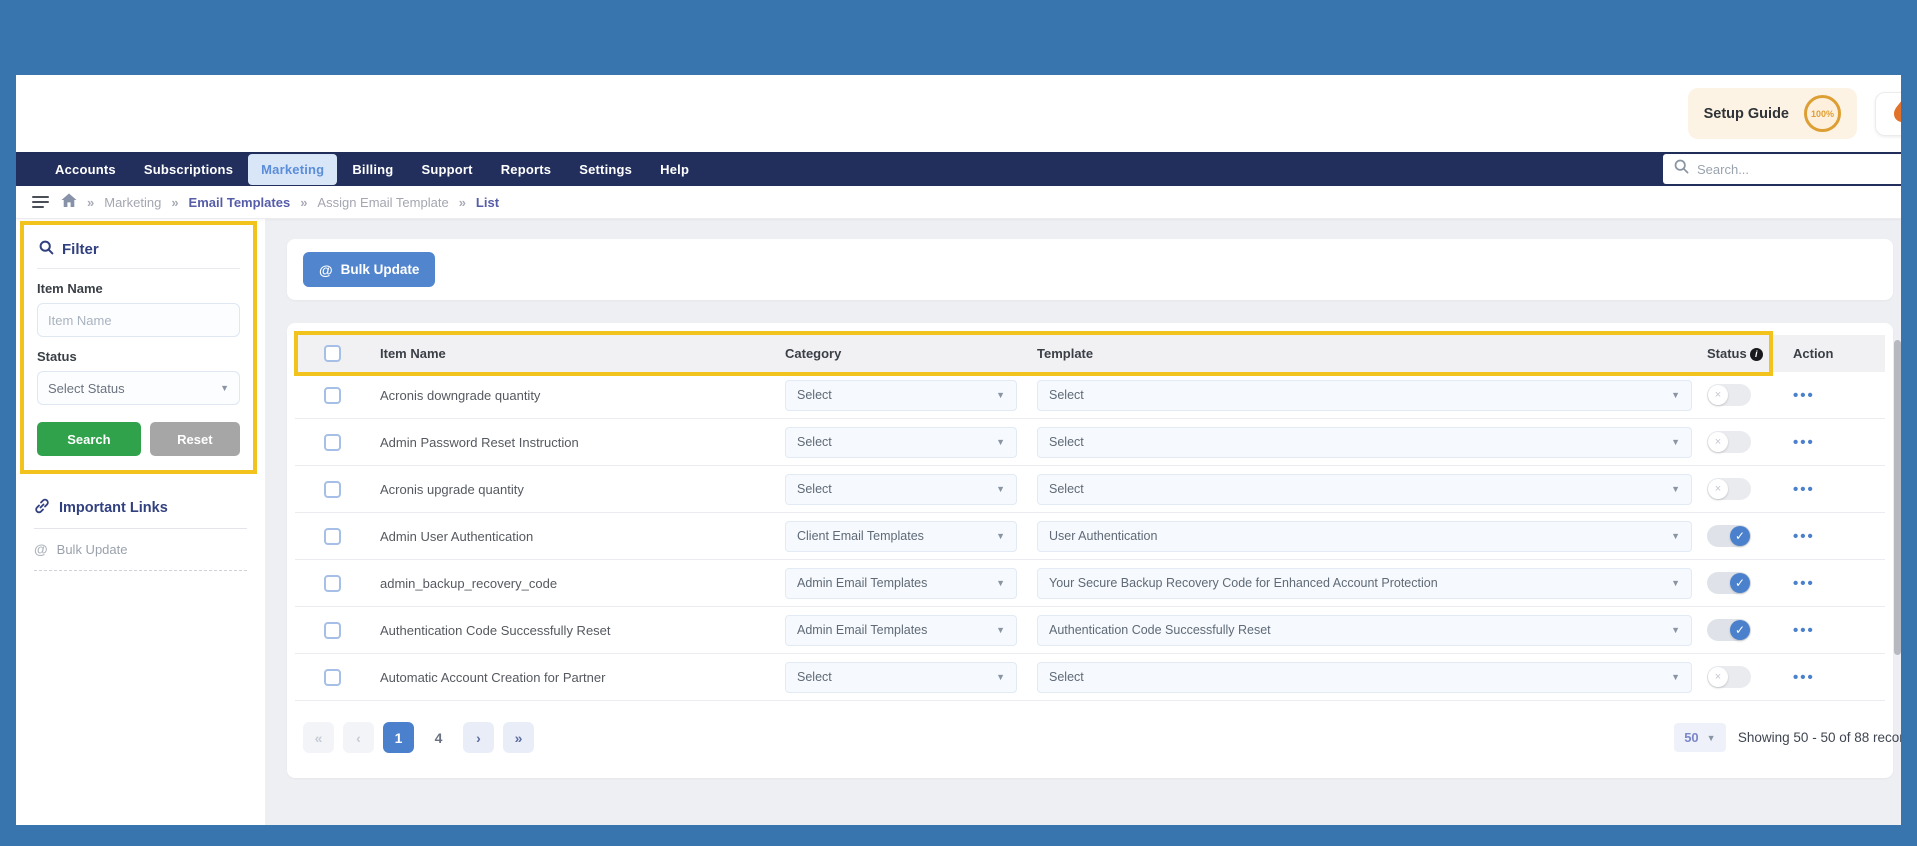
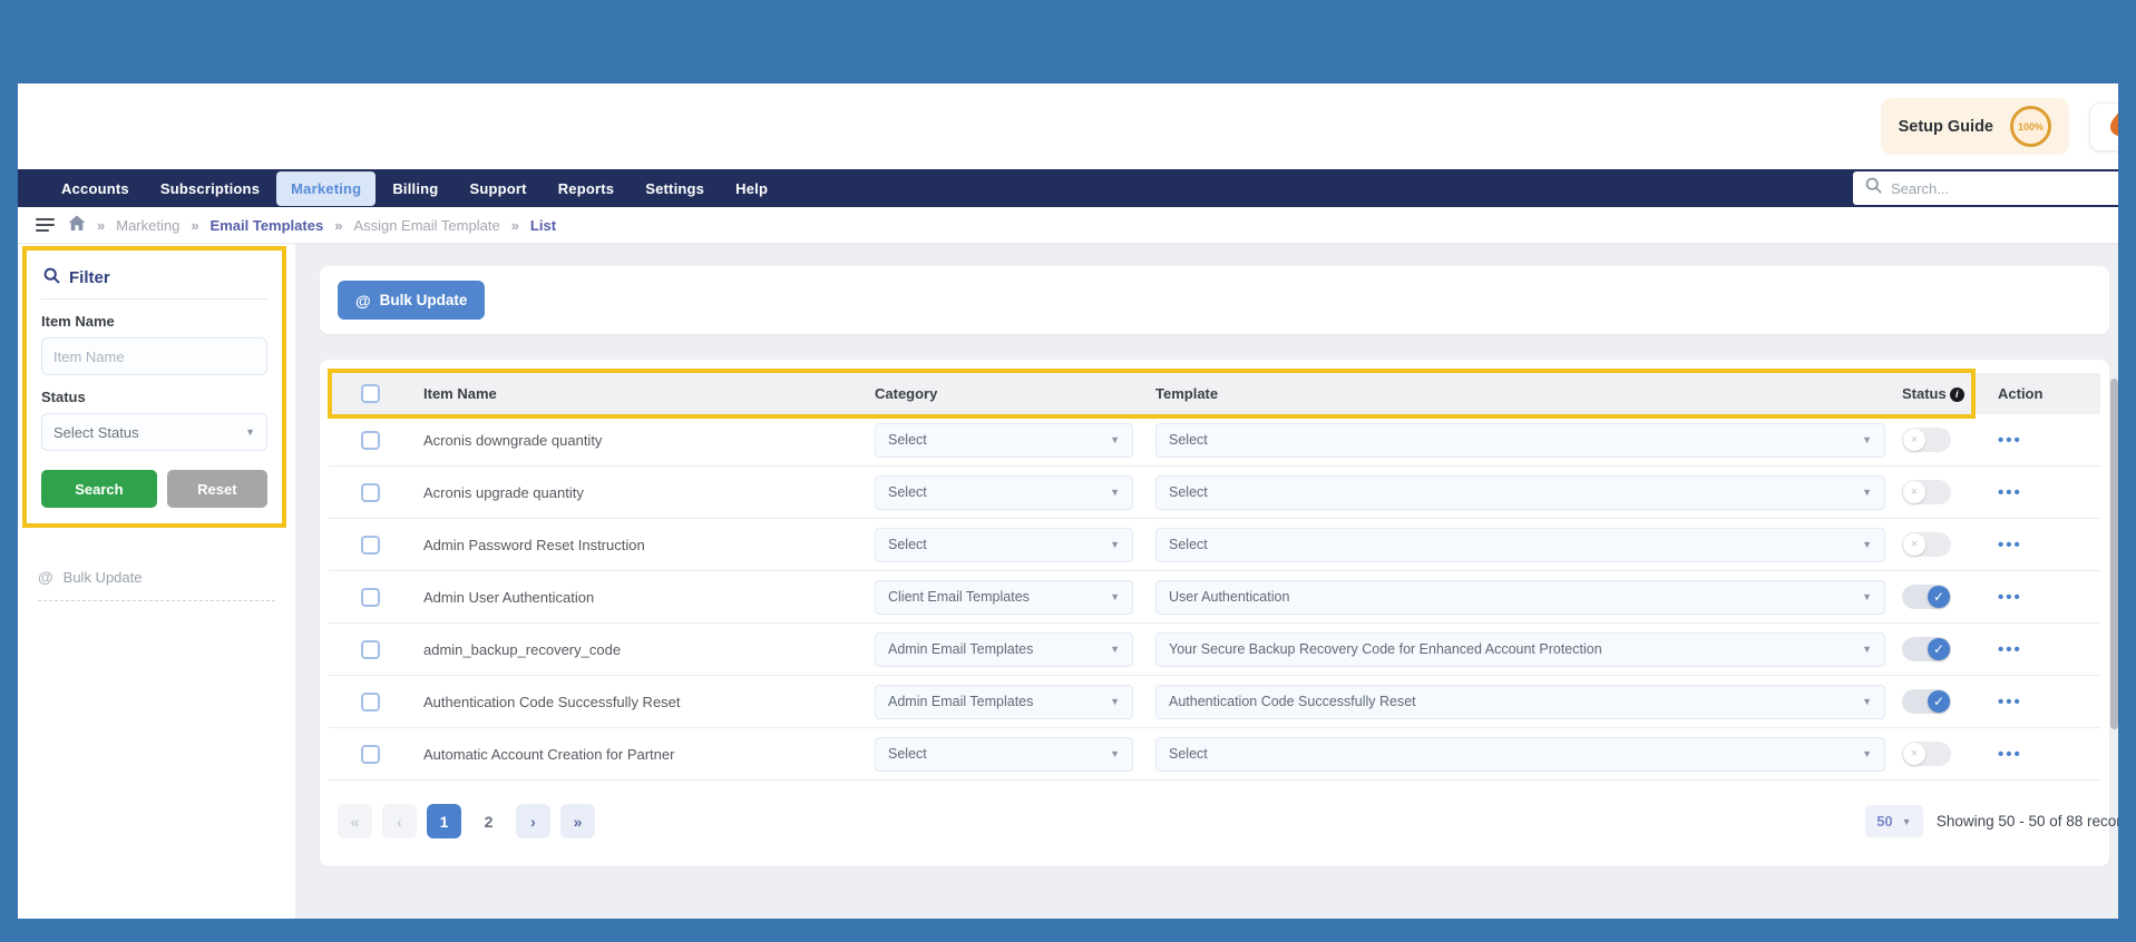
  Setup Guide
  100%
  Accounts
  Subscriptions
  Marketing
  Billing
  Support
  Reports
  Settings
  Help
  Search...
  »
  Marketing
  »
  Email Templates
  »
  Assign Email Template
  »
  List
  Filter
  Item Name
  Item Name
  Status
  Select Status
  ▼
  Search
  Reset
- Important Links
  @
  Bulk Update
  @
  Bulk Update
  Item Name
  Category
  Template
  Status i
  Action
  Acronis downgrade quantity
  Select
  ▼
  Select
  ▼
  ×
  •••
- Admin Password Reset Instruction
+ Acronis upgrade quantity
  Select
  ▼
  Select
  ▼
  ×
  •••
- Acronis upgrade quantity
+ Admin Password Reset Instruction
  Select
  ▼
  Select
  ▼
  ×
  •••
  Admin User Authentication
  Client Email Templates
  ▼
  User Authentication
  ▼
  ✓
  •••
  admin_backup_recovery_code
  Admin Email Templates
  ▼
  Your Secure Backup Recovery Code for Enhanced Account Protection
  ▼
  ✓
  •••
  Authentication Code Successfully Reset
  Admin Email Templates
  ▼
  Authentication Code Successfully Reset
  ▼
  ✓
  •••
  Automatic Account Creation for Partner
  Select
  ▼
  Select
  ▼
  ×
  •••
  «
  ‹
  1
- 4
+ 2
  ›
  »
  50
  ▼
  Showing 50 - 50 of 88 reco
